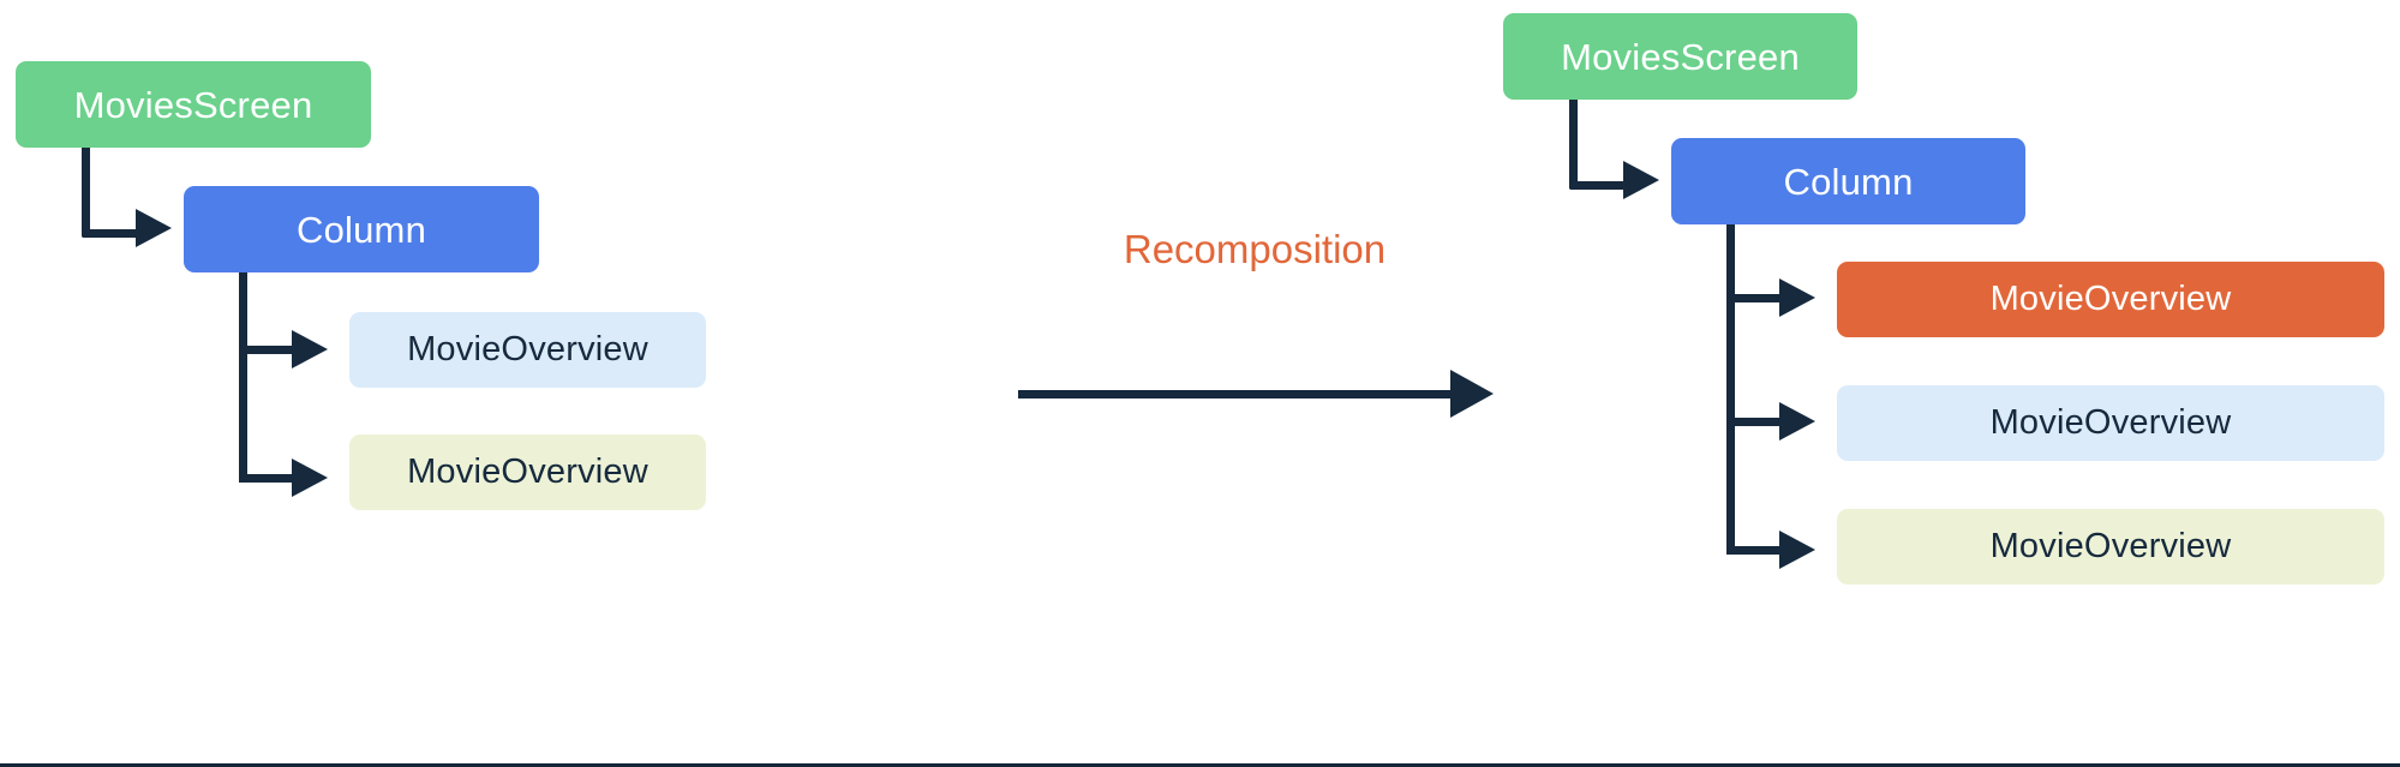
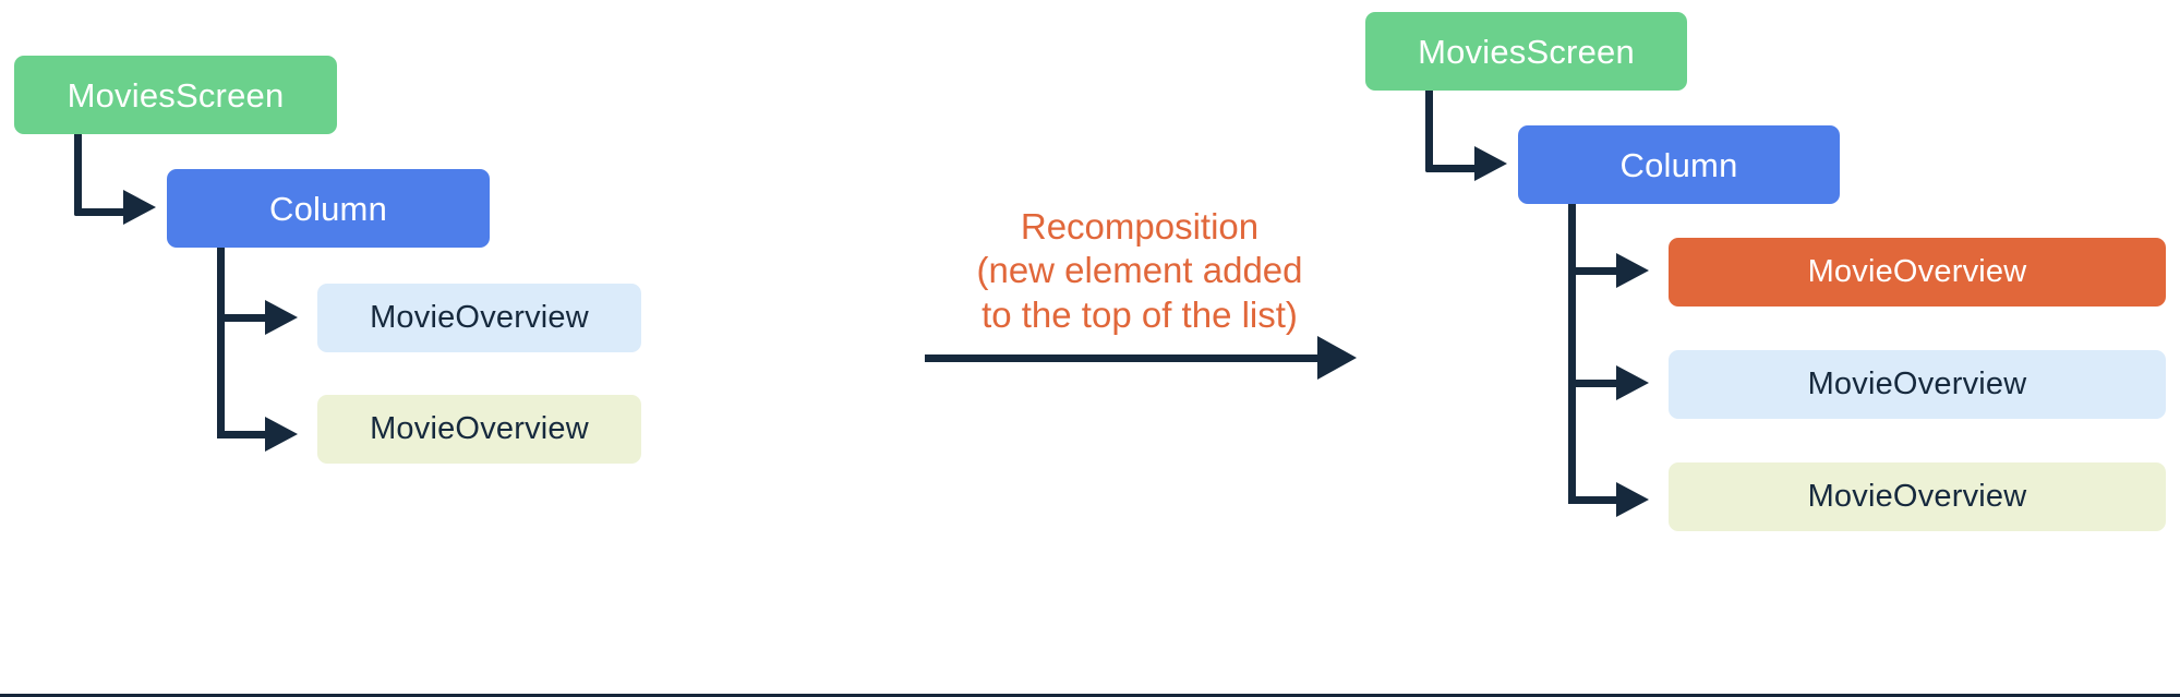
  MoviesScreen
  Column
  MovieOverview
  MovieOverview
  Recomposition
+ (new element added
+ to the top of the list)
  MoviesScreen
  Column
  MovieOverview
  MovieOverview
  MovieOverview
